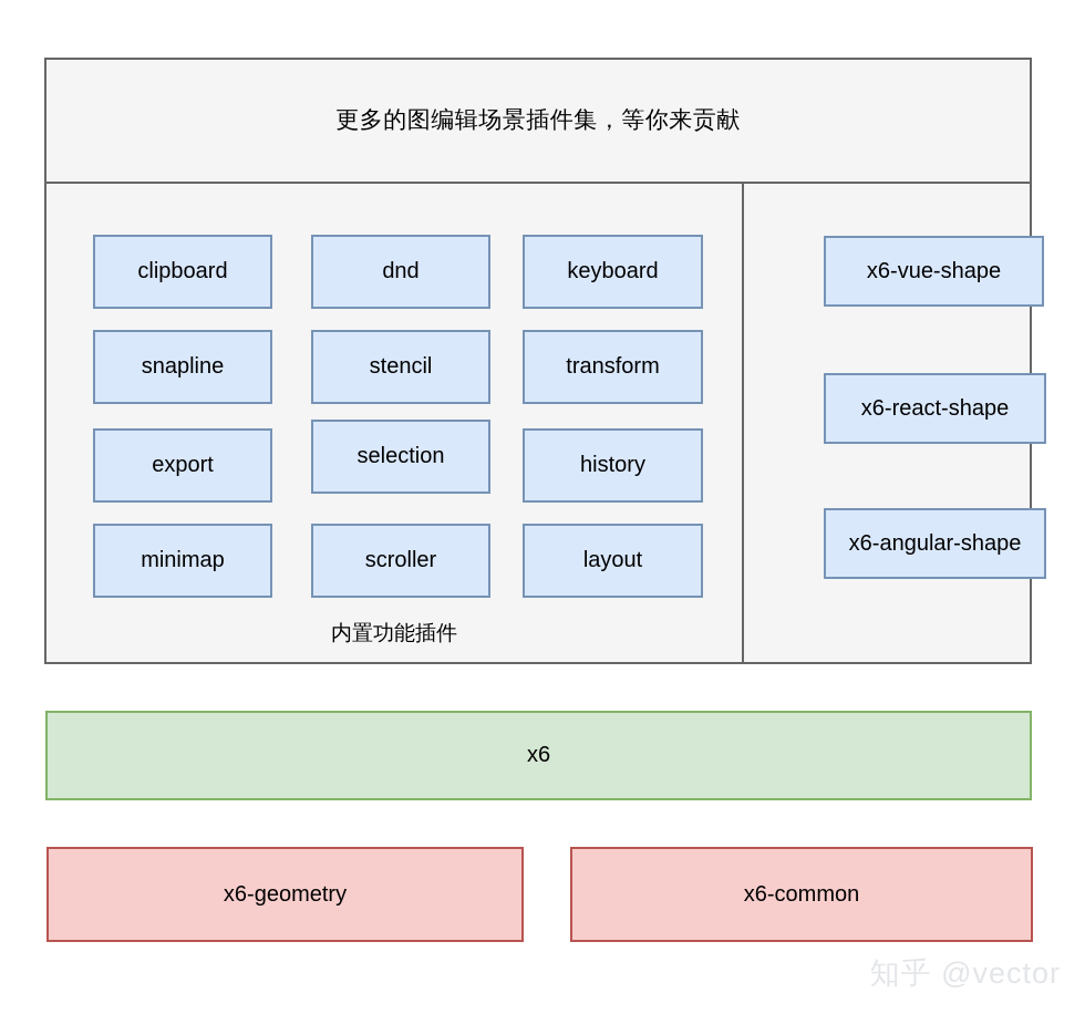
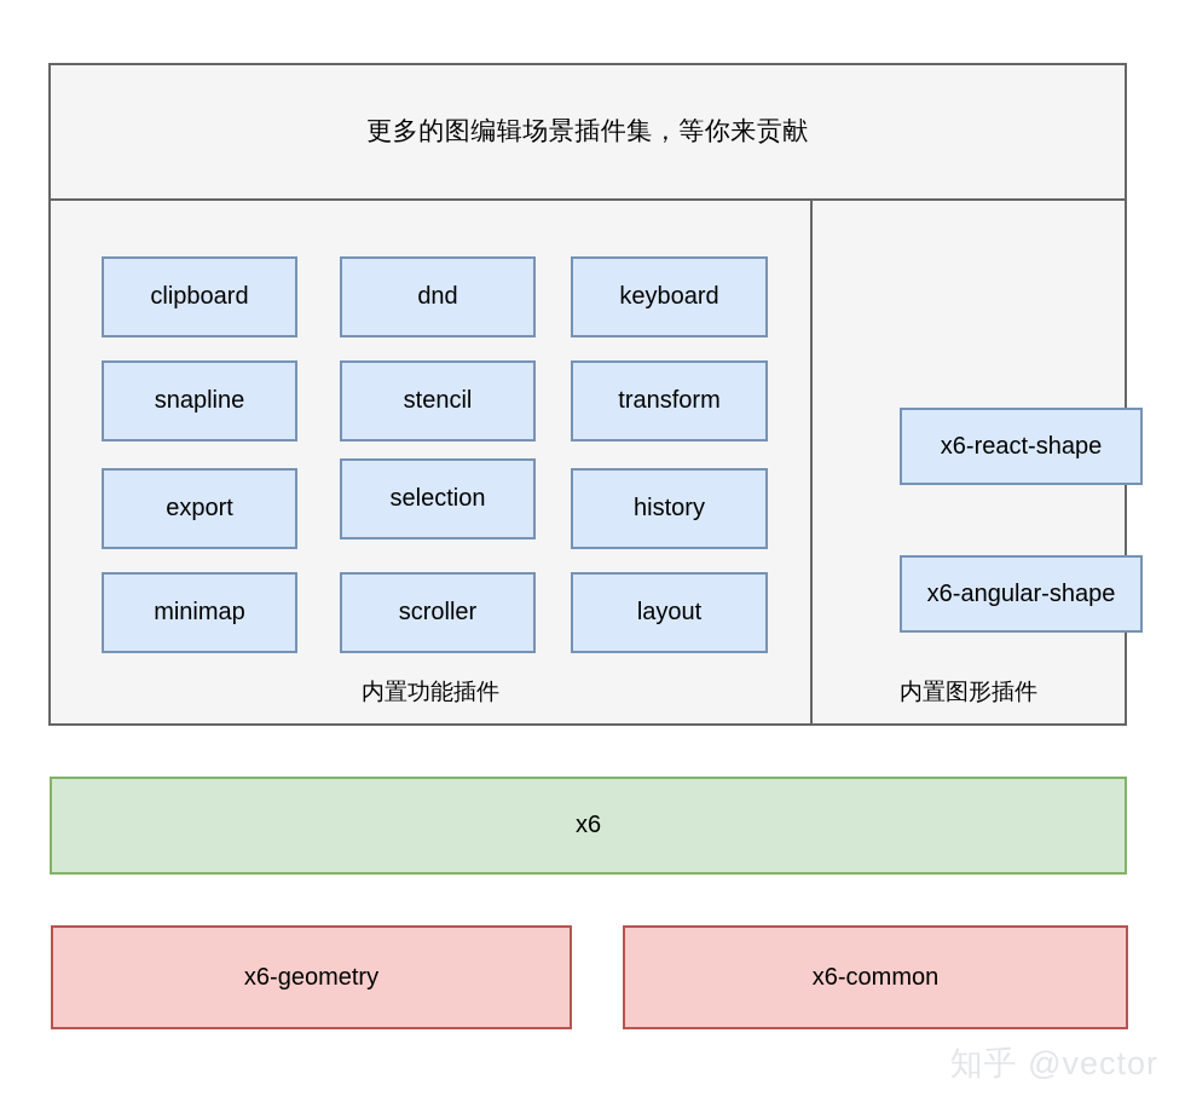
  更多的图编辑场景插件集，等你来贡献
  clipboard
  dnd
  keyboard
  snapline
  stencil
  transform
  export
  selection
  history
  minimap
  scroller
  layout
  内置功能插件
- x6-vue-shape
  x6-react-shape
  x6-angular-shape
+ 内置图形插件
  x6
  x6-geometry
  x6-common
  知乎 @vector
